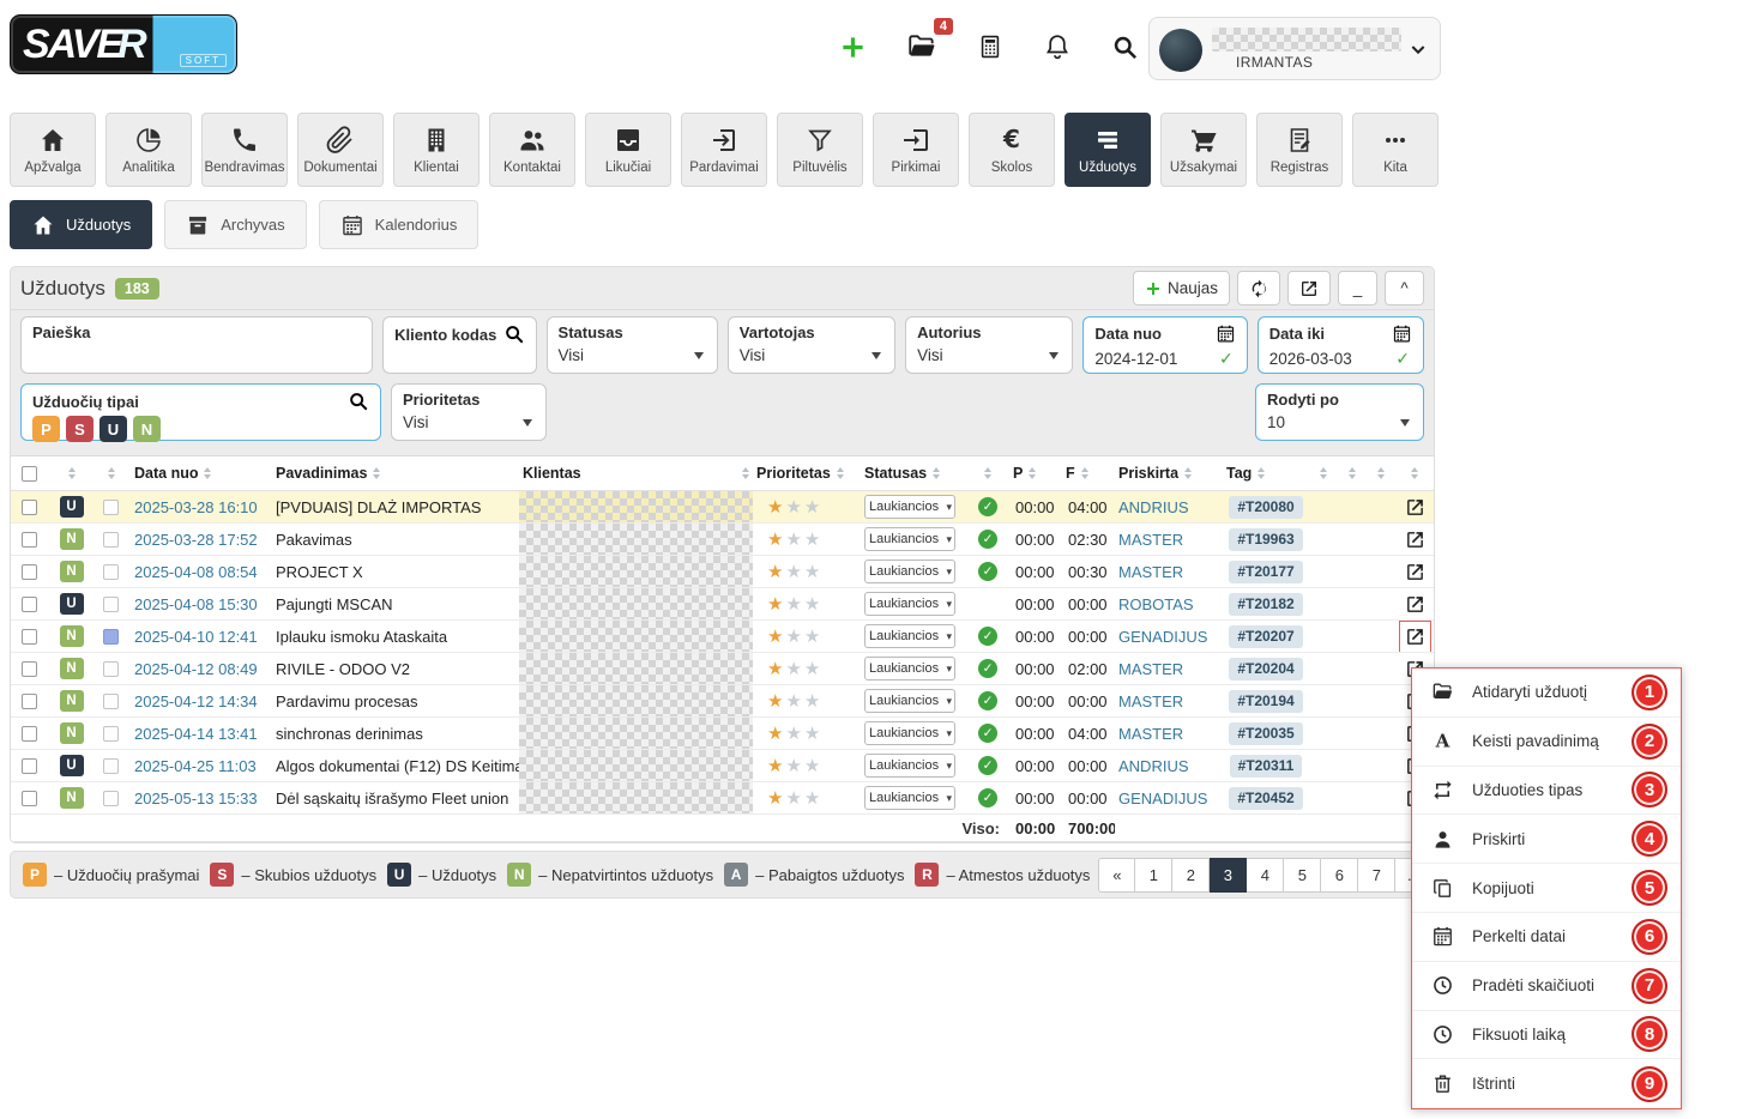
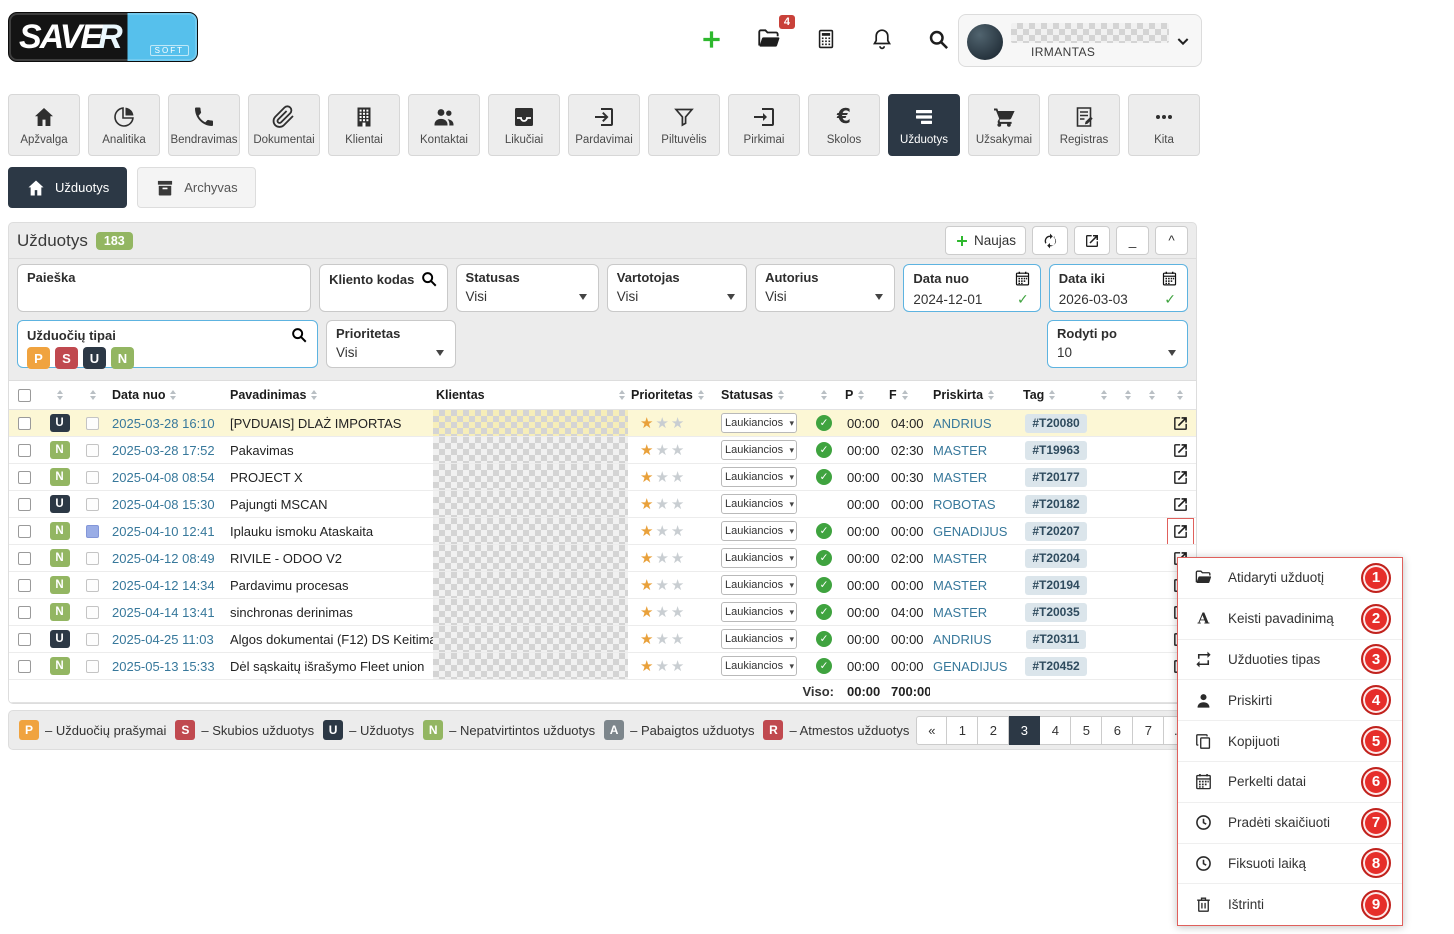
  SAVE
  R
  SOFT
  4
  IRMANTAS
  Apžvalga
  Analitika
  Bendravimas
  Dokumentai
  Klientai
  Kontaktai
  Likučiai
  Pardavimai
  Piltuvėlis
  Pirkimai
  €
  Skolos
  Užduotys
  Užsakymai
  Registras
  Kita
  Užduotys
  Archyvas
- Kalendorius
  Užduotys
  183
  Naujas
  _
  ^
  Paieška
  Kliento kodas
  Statusas
  Visi
  Vartotojas
  Visi
  Autorius
  Visi
  Data nuo
  2024-12-01
  ✓
  Data iki
  2026-03-03
  ✓
  Užduočių tipai
  P
  S
  U
  N
  Prioritetas
  Visi
  Rodyti po
  10
  Data nuo
  Pavadinimas
  Klientas
  Prioritetas
  Statusas
  P
  F
  Priskirta
  Tag
  U
  2025-03-28 16:10
  [PVDUAIS] DLAŻ IMPORTAS
  ★
  ★
  ★
  Laukiancios
  ▾
  ✓
  00:00
  04:00
  ANDRIUS
  #T20080
  N
  2025-03-28 17:52
  Pakavimas
  ★
  ★
  ★
  Laukiancios
  ▾
  ✓
  00:00
  02:30
  MASTER
  #T19963
  N
  2025-04-08 08:54
  PROJECT X
  ★
  ★
  ★
  Laukiancios
  ▾
  ✓
  00:00
  00:30
  MASTER
  #T20177
  U
  2025-04-08 15:30
  Pajungti MSCAN
  ★
  ★
  ★
  Laukiancios
  ▾
  00:00
  00:00
  ROBOTAS
  #T20182
  N
  2025-04-10 12:41
  Iplauku ismoku Ataskaita
  ★
  ★
  ★
  Laukiancios
  ▾
  ✓
  00:00
  00:00
  GENADIJUS
  #T20207
  N
  2025-04-12 08:49
  RIVILE - ODOO V2
  ★
  ★
  ★
  Laukiancios
  ▾
  ✓
  00:00
  02:00
  MASTER
  #T20204
  N
  2025-04-12 14:34
  Pardavimu procesas
  ★
  ★
  ★
  Laukiancios
  ▾
  ✓
  00:00
  00:00
  MASTER
  #T20194
  N
  2025-04-14 13:41
  sinchronas derinimas
  ★
  ★
  ★
  Laukiancios
  ▾
  ✓
  00:00
  04:00
  MASTER
  #T20035
  U
  2025-04-25 11:03
  Algos dokumentai (F12) DS Keitim
  ★
  ★
  ★
  Laukiancios
  ▾
  ✓
  00:00
  00:00
  ANDRIUS
  #T20311
  N
  2025-05-13 15:33
  Dėl sąskaitų išrašymo Fleet union
  ★
  ★
  ★
  Laukiancios
  ▾
  ✓
  00:00
  00:00
  GENADIJUS
  #T20452
  Viso:
  00:00
  700:00
  P
  – Užduočių prašymai
  S
  – Skubios užduotys
  U
  – Užduotys
  N
  – Nepatvirtintos užduotys
  A
  – Pabaigtos užduotys
  R
  – Atmestos užduotys
  «
  1
  2
  3
  4
  5
  6
  7
  Atidaryti užduotį
  1
  A
  Keisti pavadinimą
  2
  Užduoties tipas
  3
  Priskirti
  4
  Kopijuoti
  5
  Perkelti datai
  6
  Pradėti skaičiuoti
  7
  Fiksuoti laiką
  8
  Ištrinti
  9
